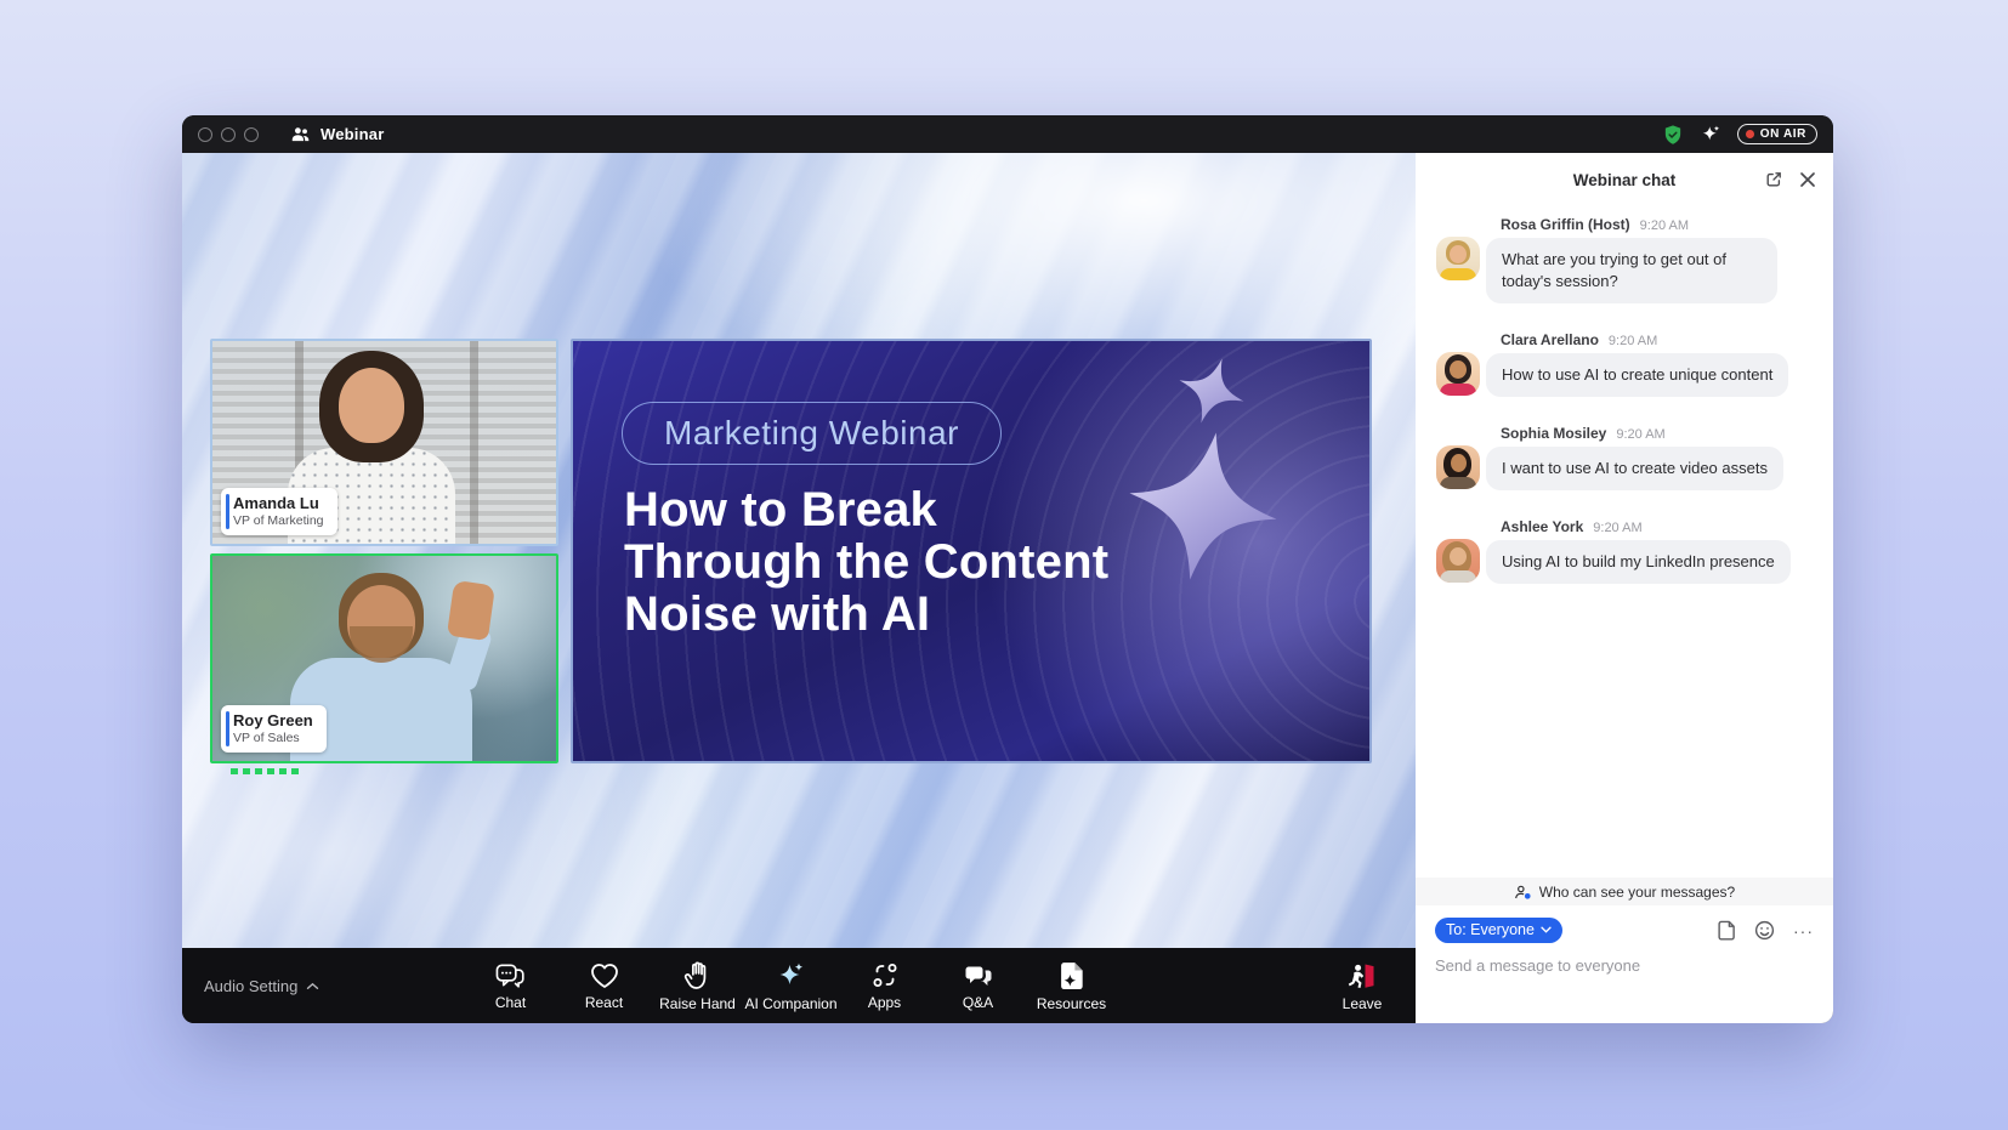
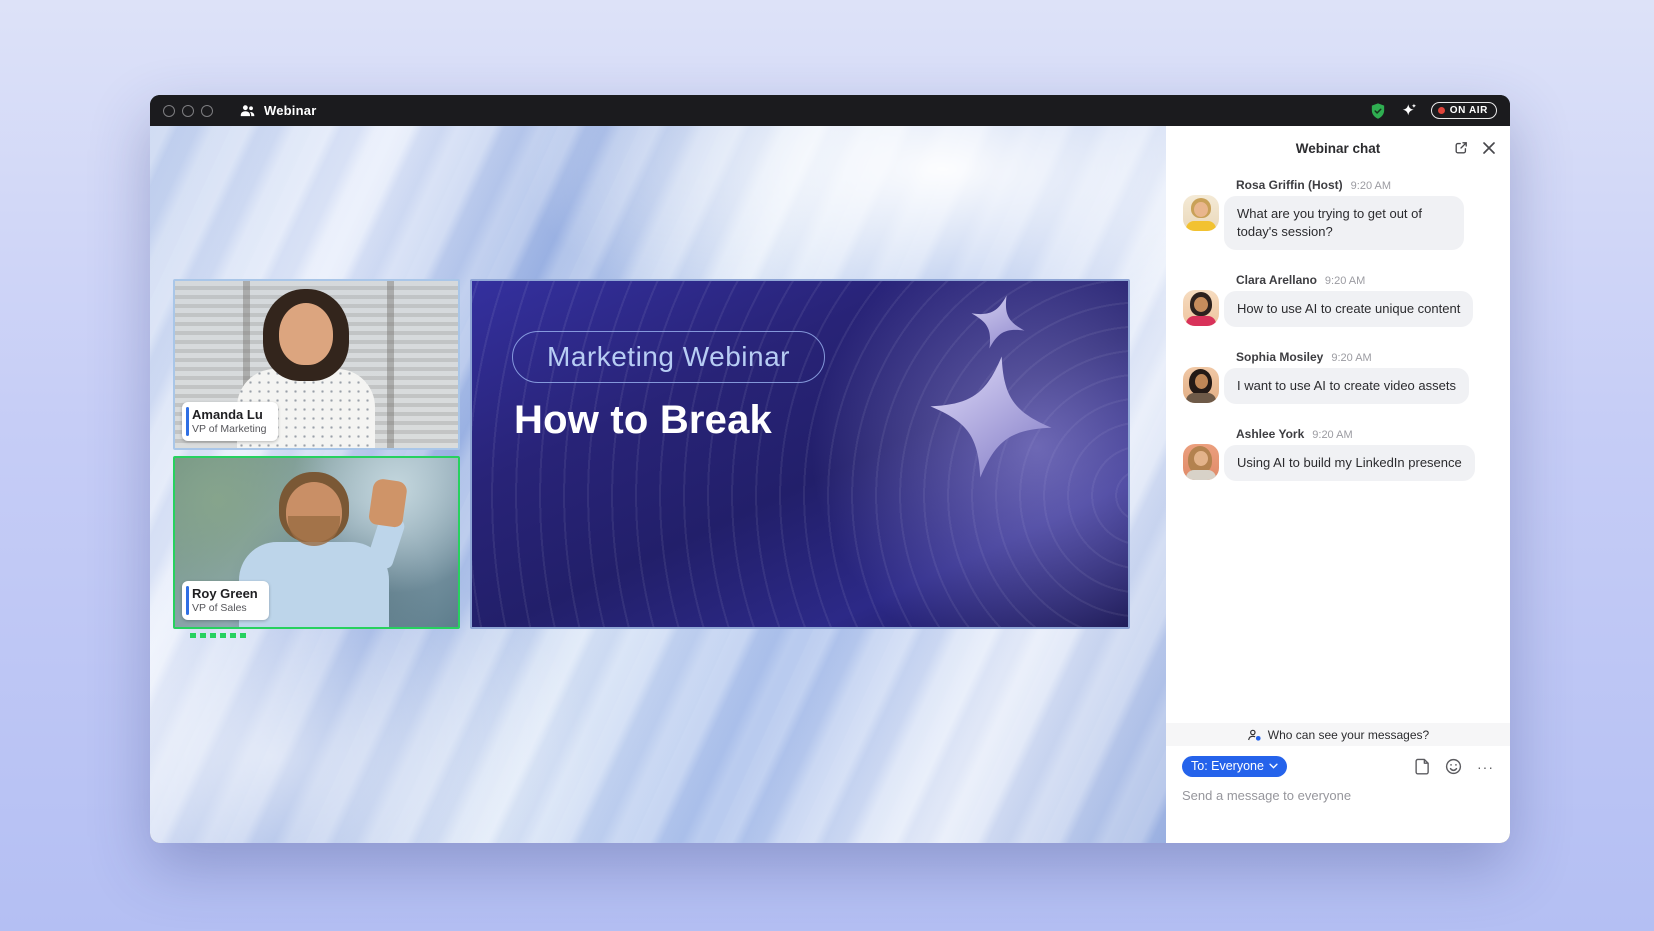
  Webinar
  ON AIR
  Amanda Lu
  VP of Marketing
  Roy Green
  VP of Sales
  Marketing Webinar
  How to Break
- Through the Content
- Noise with AI
- Audio Setting
- Chat
- React
- Raise Hand
- AI Companion
- Apps
- Q&A
- Resources
- Leave
  Webinar chat
  Rosa Griffin (Host)
  9:20 AM
  What are you trying to get out of today's session?
  Clara Arellano
  9:20 AM
  How to use AI to create unique content
  Sophia Mosiley
  9:20 AM
  I want to use AI to create video assets
  Ashlee York
  9:20 AM
  Using AI to build my LinkedIn presence
  Who can see your messages?
  To: Everyone
  ···
  Send a message to everyone
